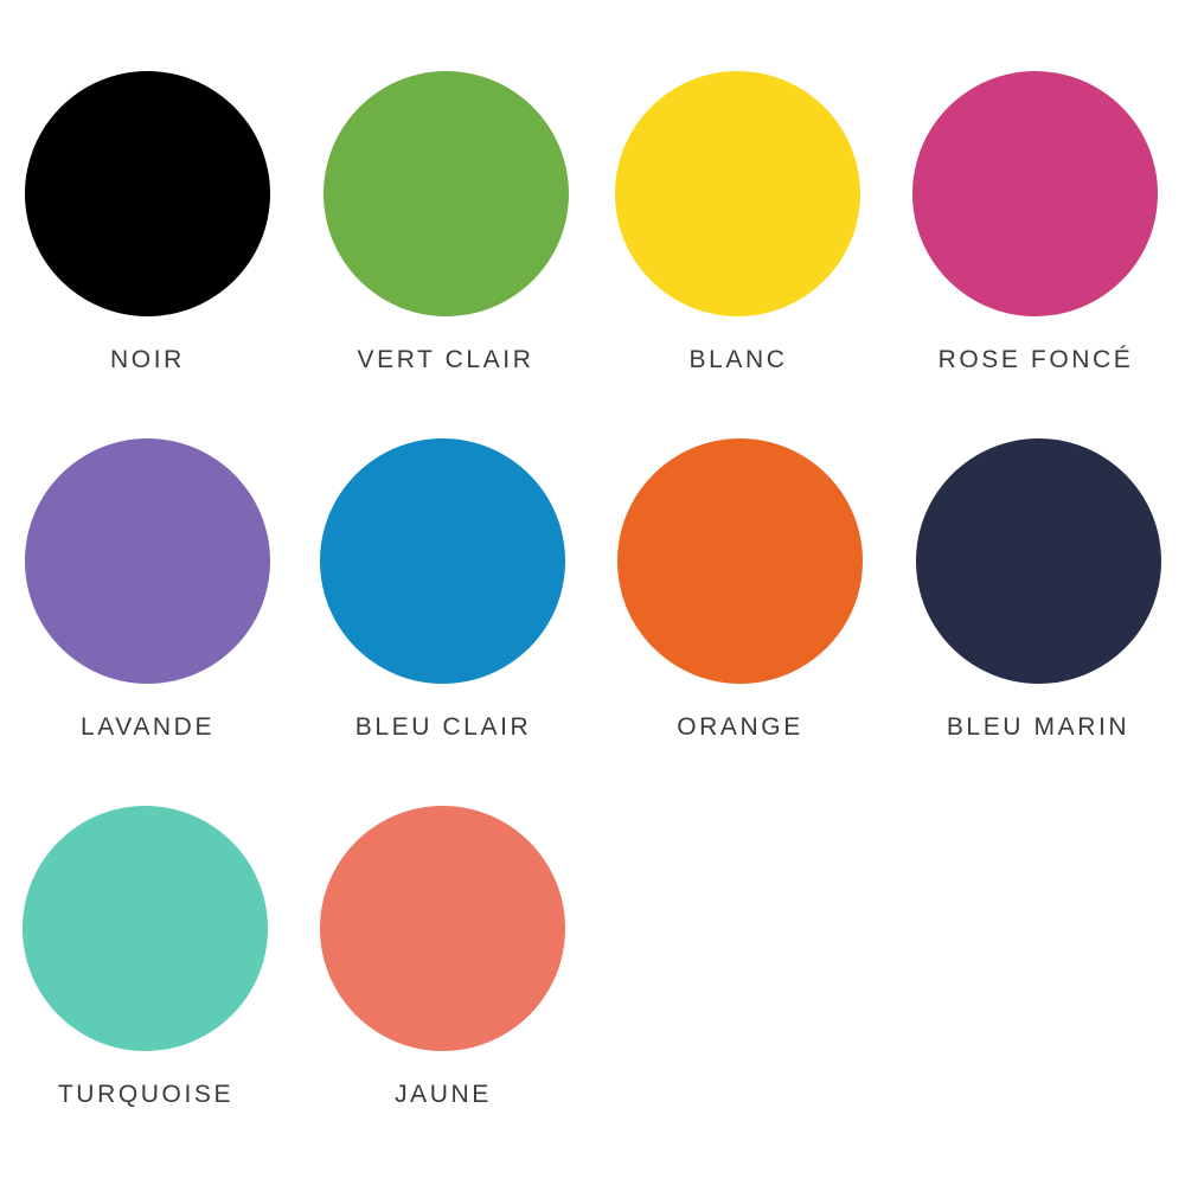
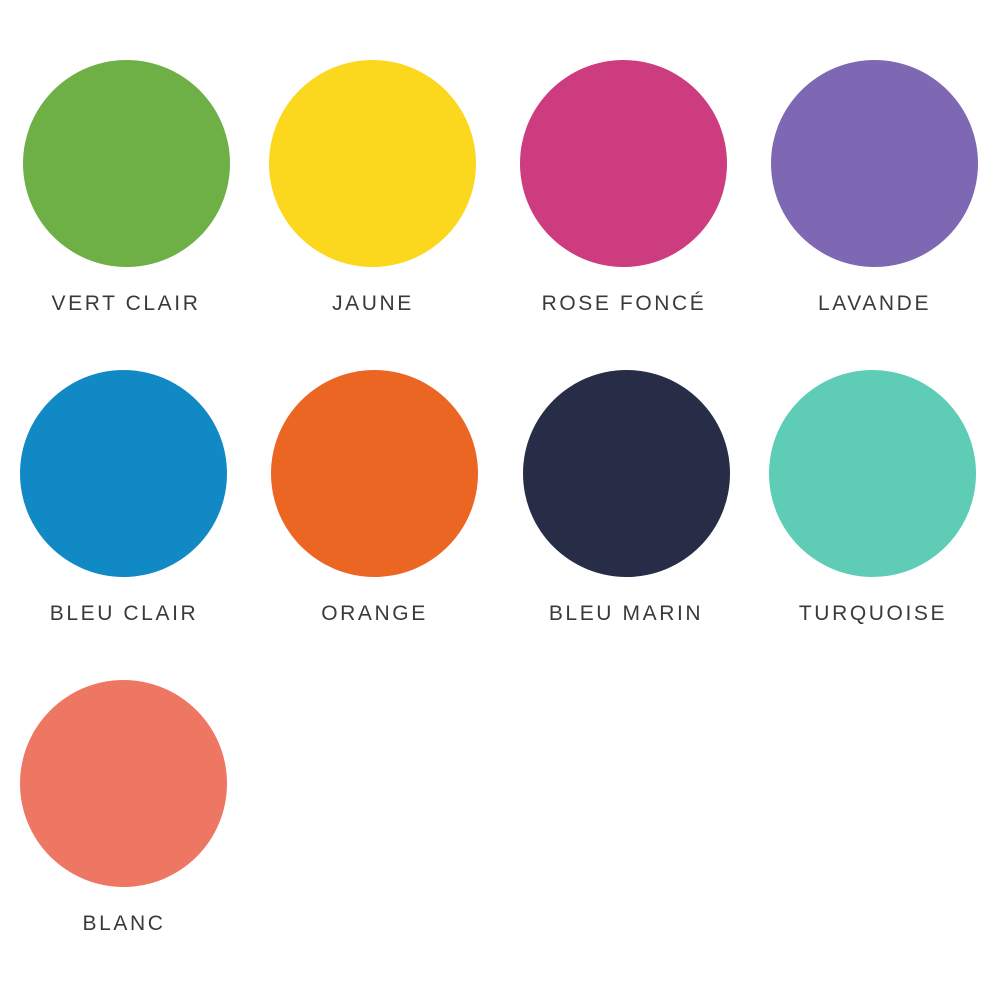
- NOIR
  VERT CLAIR
- BLANC
+ JAUNE
  ROSE FONCÉ
  LAVANDE
  BLEU CLAIR
  ORANGE
  BLEU MARIN
  TURQUOISE
- JAUNE
+ BLANC
